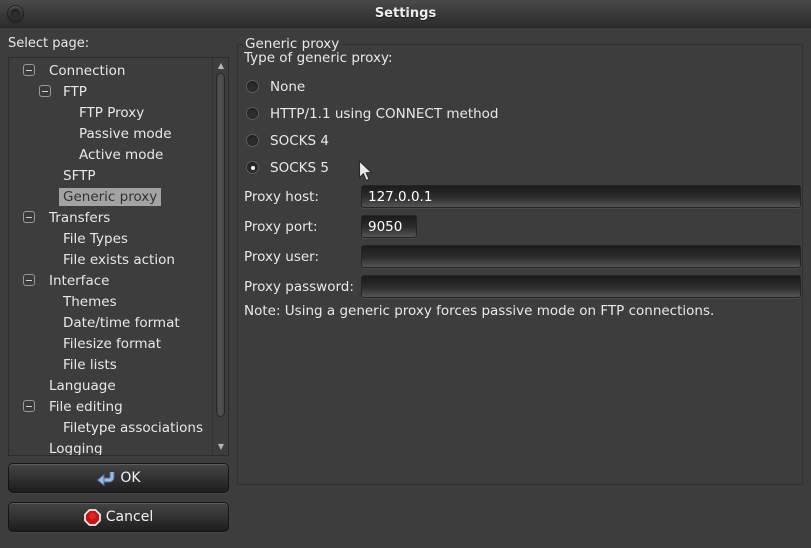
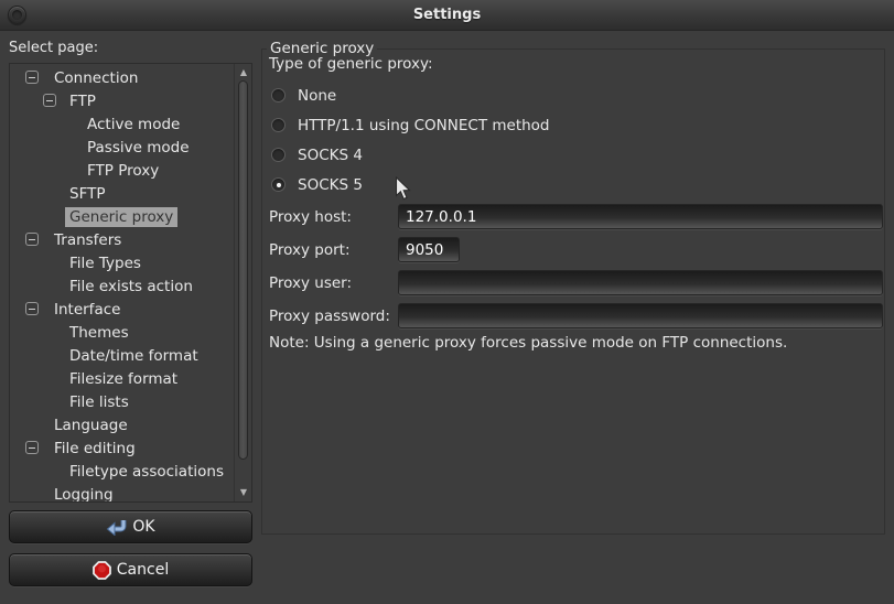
  Settings
  Select page:
  Connection
  FTP
- FTP Proxy
+ Active mode
  Passive mode
- Active mode
+ FTP Proxy
  SFTP
  Generic proxy
  Transfers
  File Types
  File exists action
  Interface
  Themes
  Date/time format
  Filesize format
  File lists
  Language
  File editing
  Filetype associations
  Logging
  ▲
  ▼
  OK
  Cancel
  Generic proxy
  Type of generic proxy:
  None
  HTTP/1.1 using CONNECT method
  SOCKS 4
  SOCKS 5
  Proxy host:
  127.0.0.1
  Proxy port:
  9050
  Proxy user:
  Proxy password:
  Note: Using a generic proxy forces passive mode on FTP connections.
